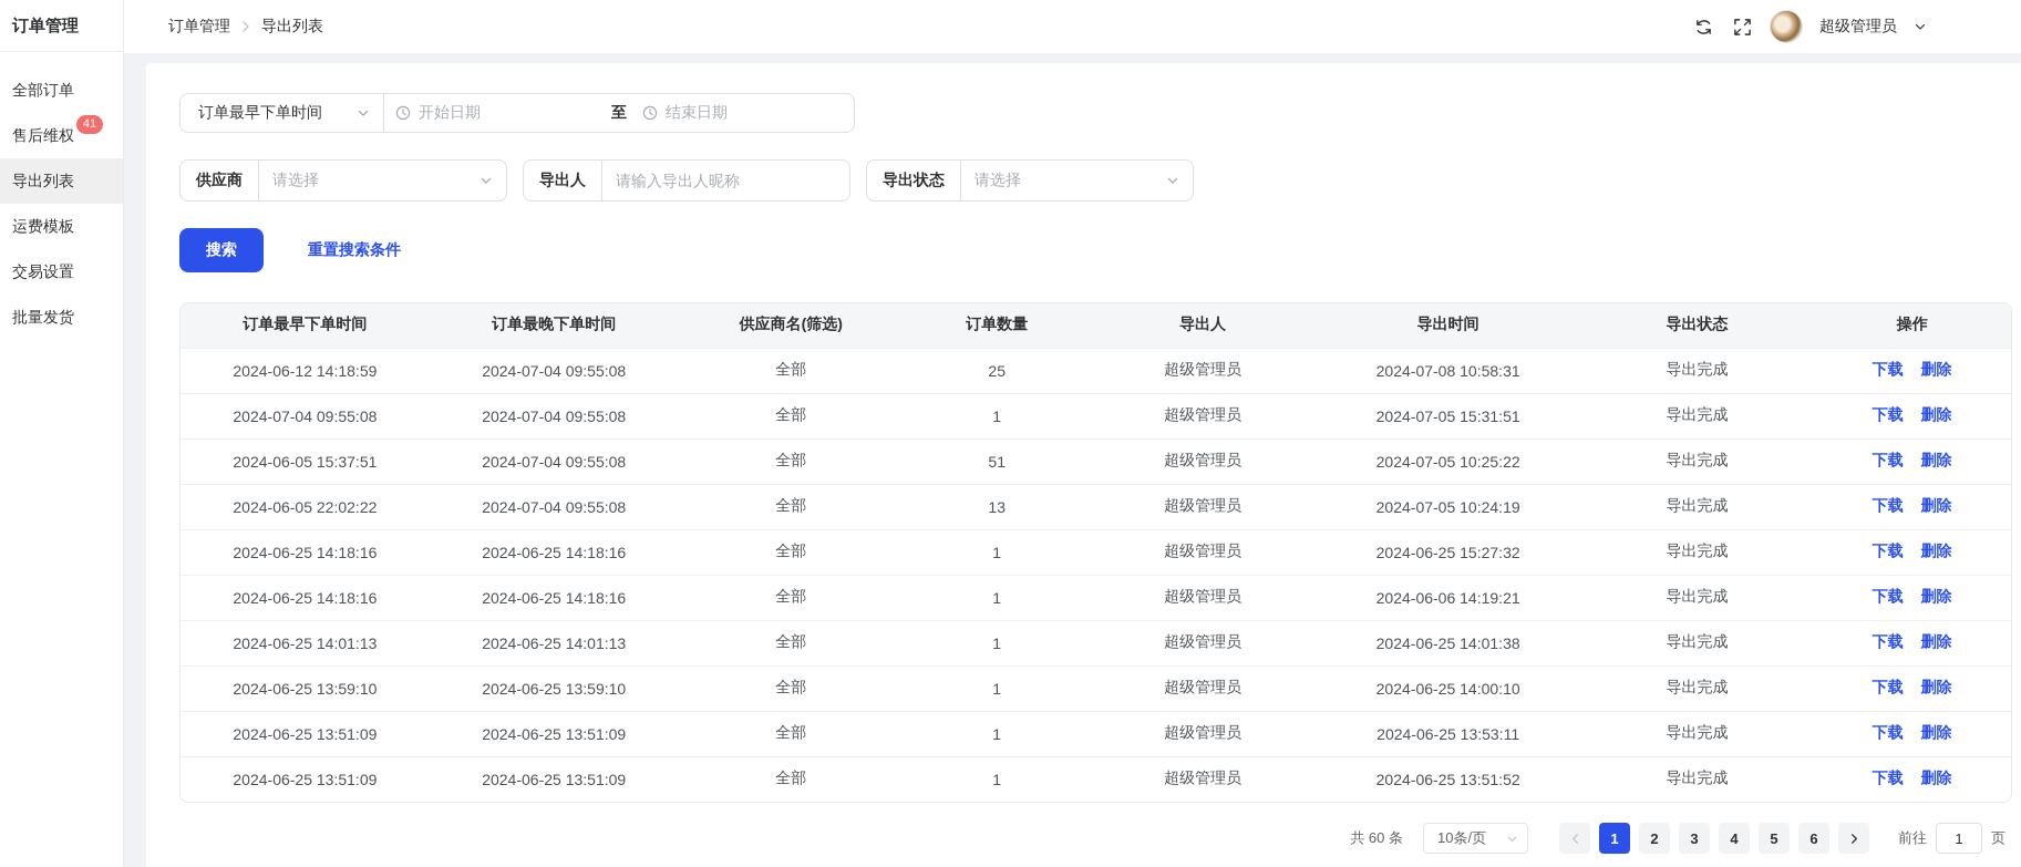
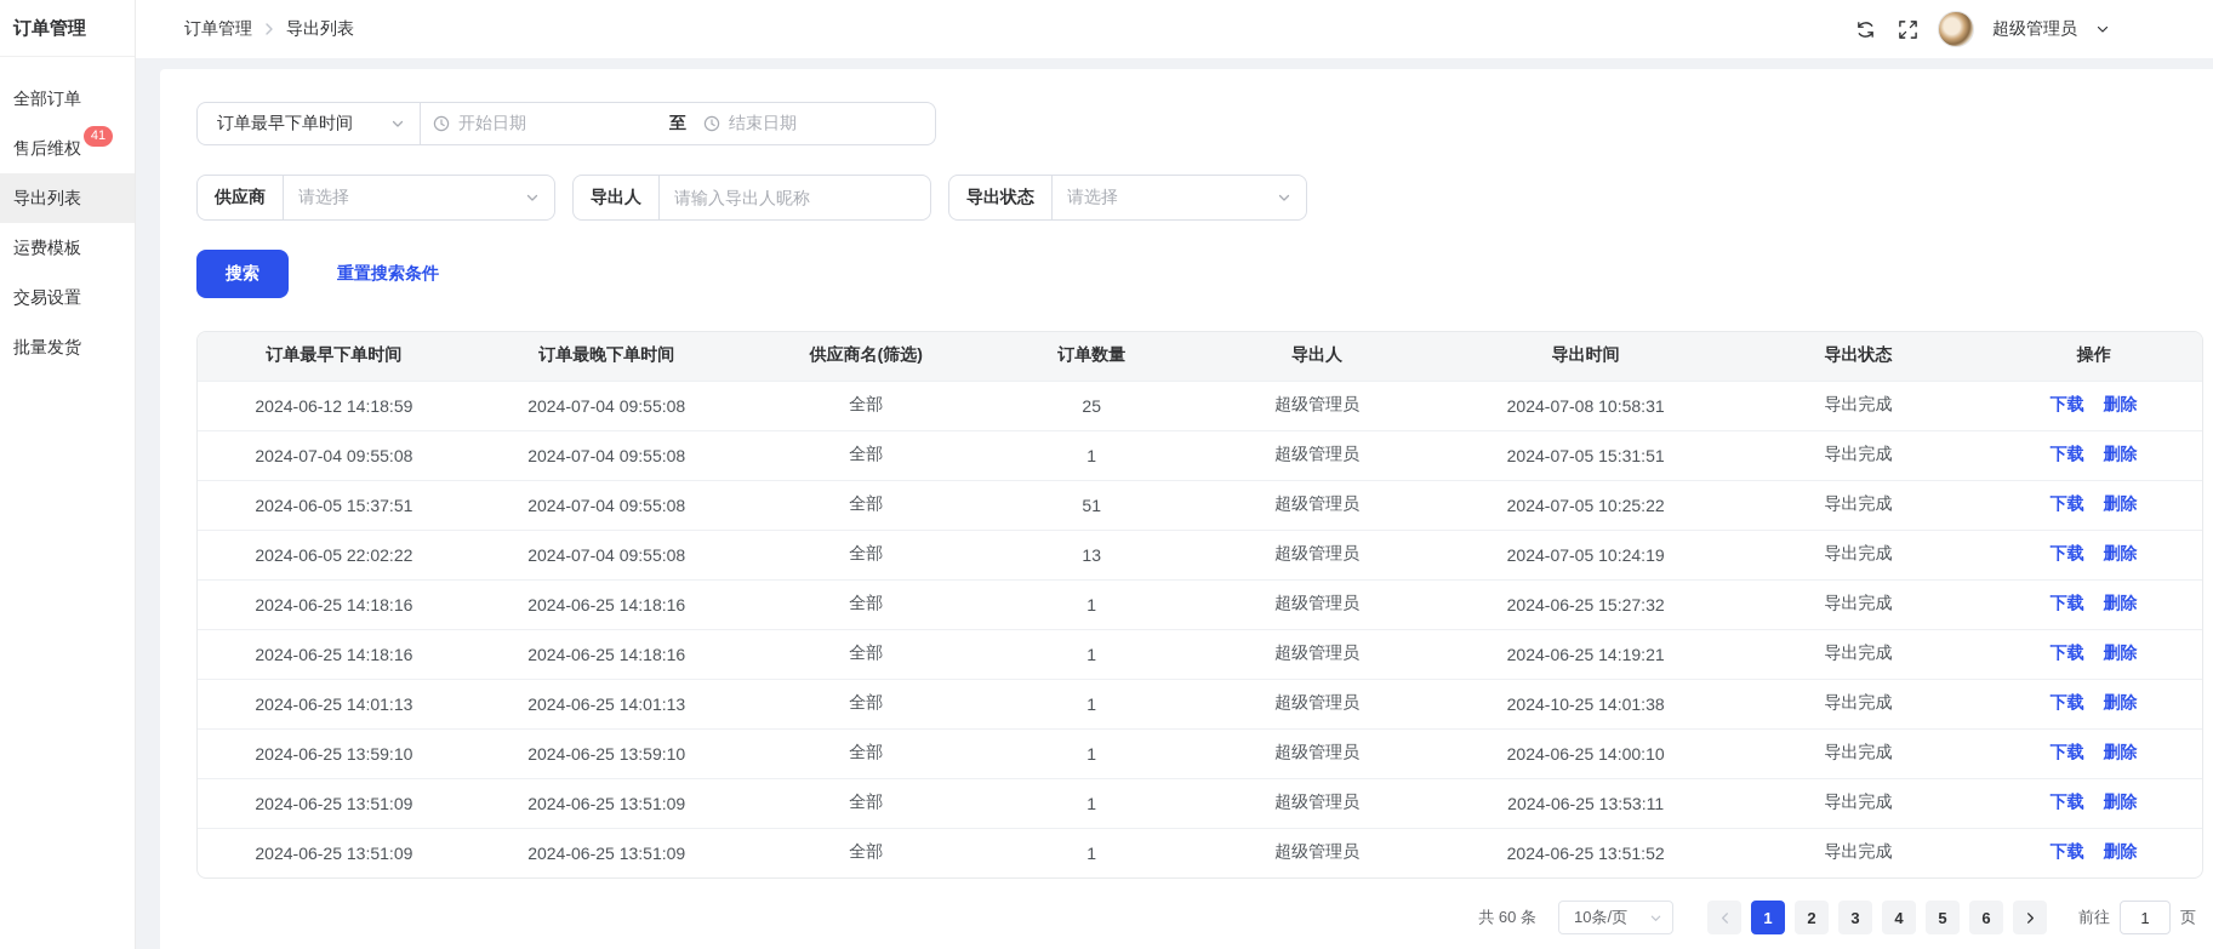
  订单管理
  全部订单
  售后维权
  41
  导出列表
  运费模板
  交易设置
  批量发货
  订单管理
  导出列表
  超级管理员
  订单最早下单时间
  开始日期
  至
  结束日期
  供应商
  请选择
  导出人
  请输入导出人昵称
  导出状态
  请选择
  搜索
  重置搜索条件
  订单最早下单时间	订单最晚下单时间	供应商名(筛选)	订单数量	导出人	导出时间	导出状态	操作
  2024-06-12 14:18:59	2024-07-04 09:55:08	全部	25	超级管理员	2024-07-08 10:58:31	导出完成	下载 删除
  2024-07-04 09:55:08	2024-07-04 09:55:08	全部	1	超级管理员	2024-07-05 15:31:51	导出完成	下载 删除
  2024-06-05 15:37:51	2024-07-04 09:55:08	全部	51	超级管理员	2024-07-05 10:25:22	导出完成	下载 删除
  2024-06-05 22:02:22	2024-07-04 09:55:08	全部	13	超级管理员	2024-07-05 10:24:19	导出完成	下载 删除
  2024-06-25 14:18:16	2024-06-25 14:18:16	全部	1	超级管理员	2024-06-25 15:27:32	导出完成	下载 删除
- 2024-06-25 14:18:16	2024-06-25 14:18:16	全部	1	超级管理员	2024-06-06 14:19:21	导出完成	下载 删除
+ 2024-06-25 14:18:16	2024-06-25 14:18:16	全部	1	超级管理员	2024-06-25 14:19:21	导出完成	下载 删除
- 2024-06-25 14:01:13	2024-06-25 14:01:13	全部	1	超级管理员	2024-06-25 14:01:38	导出完成	下载 删除
+ 2024-06-25 14:01:13	2024-06-25 14:01:13	全部	1	超级管理员	2024-10-25 14:01:38	导出完成	下载 删除
  2024-06-25 13:59:10	2024-06-25 13:59:10	全部	1	超级管理员	2024-06-25 14:00:10	导出完成	下载 删除
  2024-06-25 13:51:09	2024-06-25 13:51:09	全部	1	超级管理员	2024-06-25 13:53:11	导出完成	下载 删除
  2024-06-25 13:51:09	2024-06-25 13:51:09	全部	1	超级管理员	2024-06-25 13:51:52	导出完成	下载 删除
  共 60 条
  10条/页
  1
  2
  3
  4
  5
  6
  前往
  1
  页
